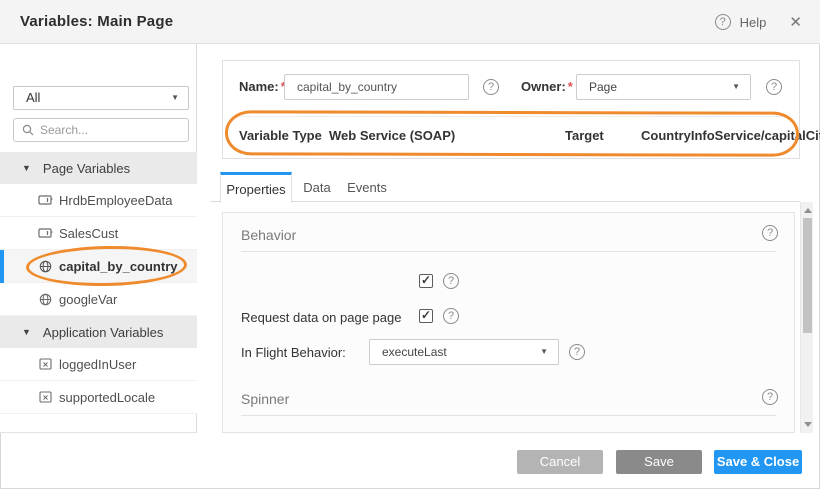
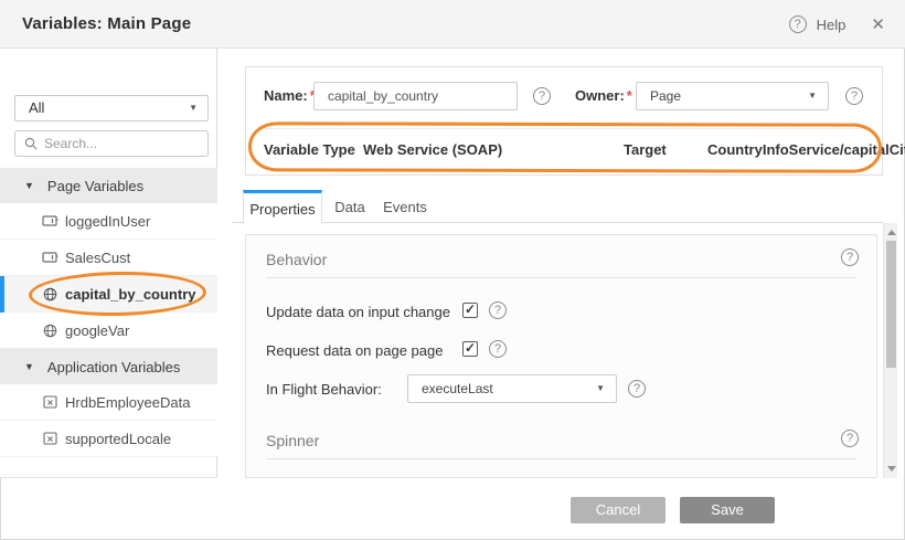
  Variables: Main Page
  ?
  Help
  ✕
  All
  ▼
  Search...
  ▼
  Page Variables
- HrdbEmployeeData
+ loggedInUser
  SalesCust
  capital_by_country
  googleVar
  ▼
  Application Variables
- loggedInUser
+ HrdbEmployeeData
  supportedLocale
  Name:
  capital_by_country
  ?
  Owner: *
  Page
  ▼
  ?
  Variable Type
  Web Service (SOAP)
  Target
  CountryInfoService/capitalCi
  Properties
  Data
  Events
  Behavior
  ?
+ Update data on input change
  ✓
  ?
  Request data on page page
  ✓
  ?
  In Flight Behavior:
  executeLast
  ▼
  ?
  Spinner
  ?
  Cancel
  Save
- Save & Close
